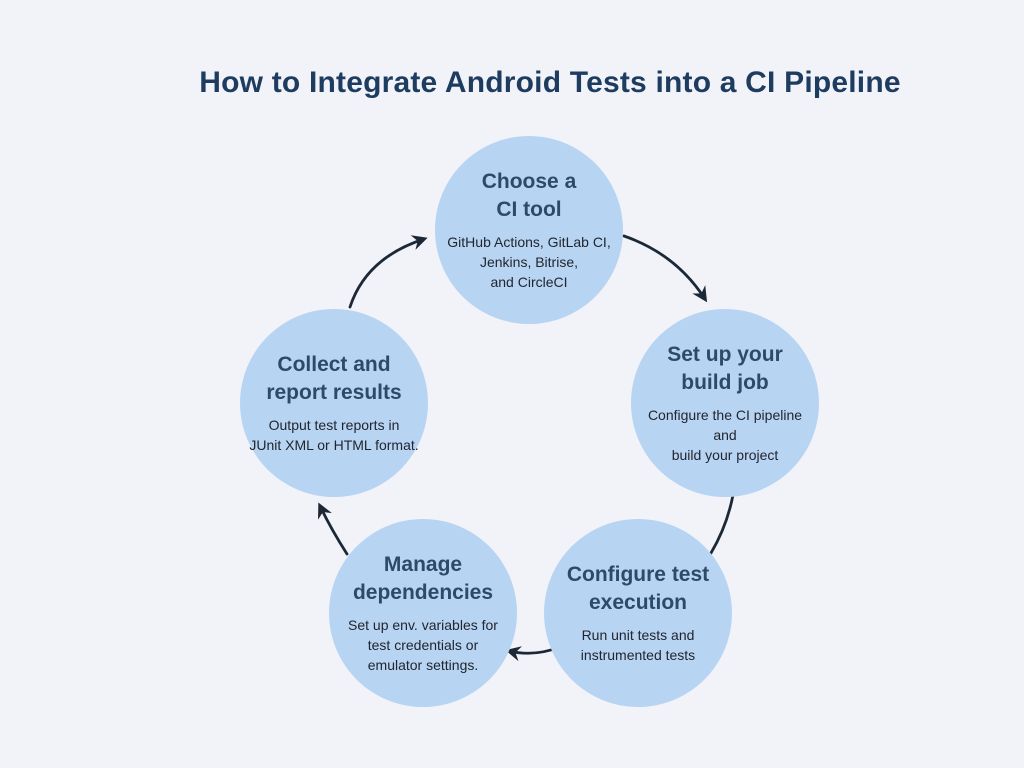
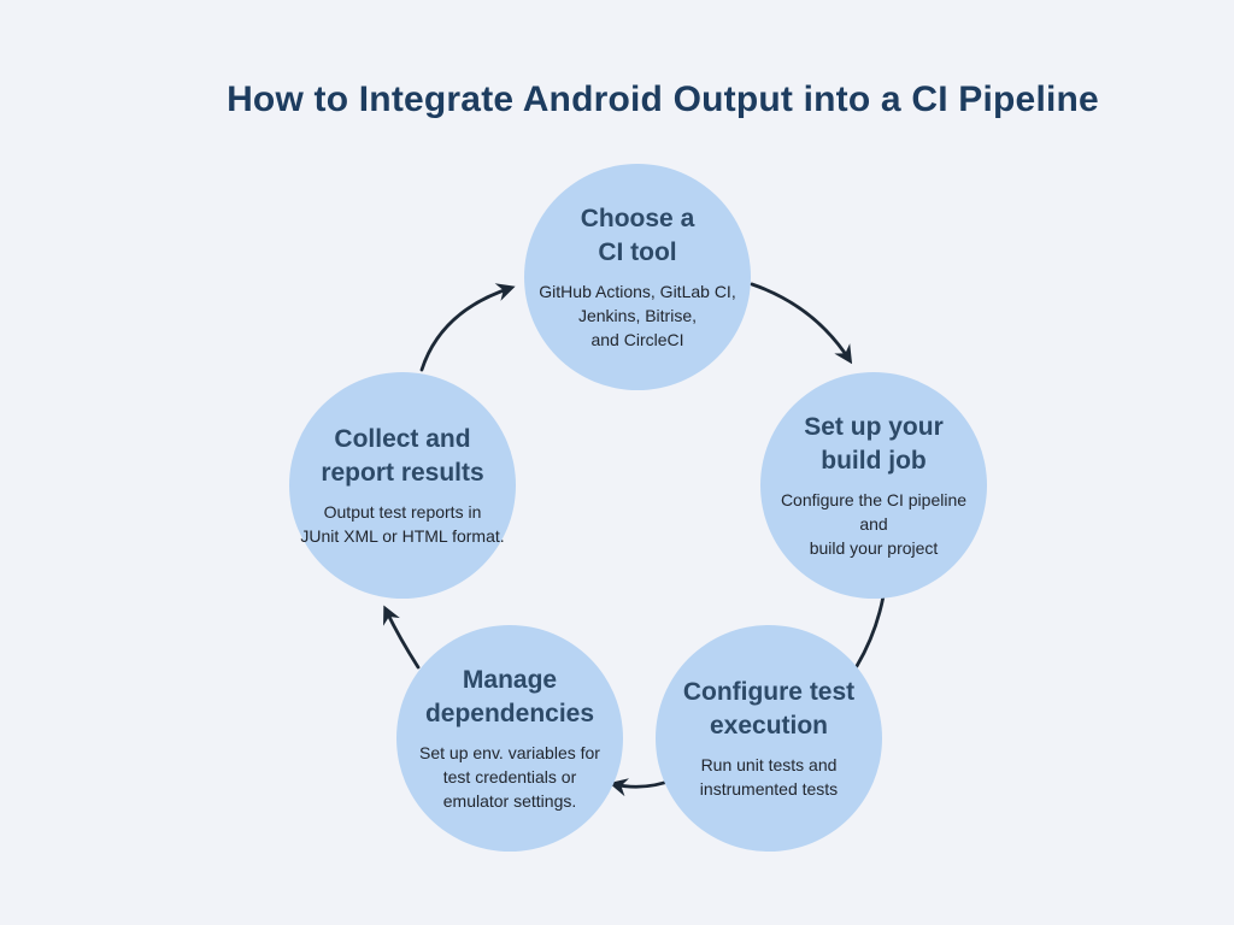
- How to Integrate Android Tests into a CI Pipeline
+ How to Integrate Android Output into a CI Pipeline
  Choose a
  CI tool
  GitHub Actions, GitLab CI,
  Jenkins, Bitrise,
  and CircleCI
  Set up your
  build job
  Configure the CI pipeline and
  build your project
  Configure test
  execution
  Run unit tests and
  instrumented tests
  Manage
  dependencies
  Set up env. variables for
  test credentials or
  emulator settings.
  Collect and
  report results
  Output test reports in
  JUnit XML or HTML format.
